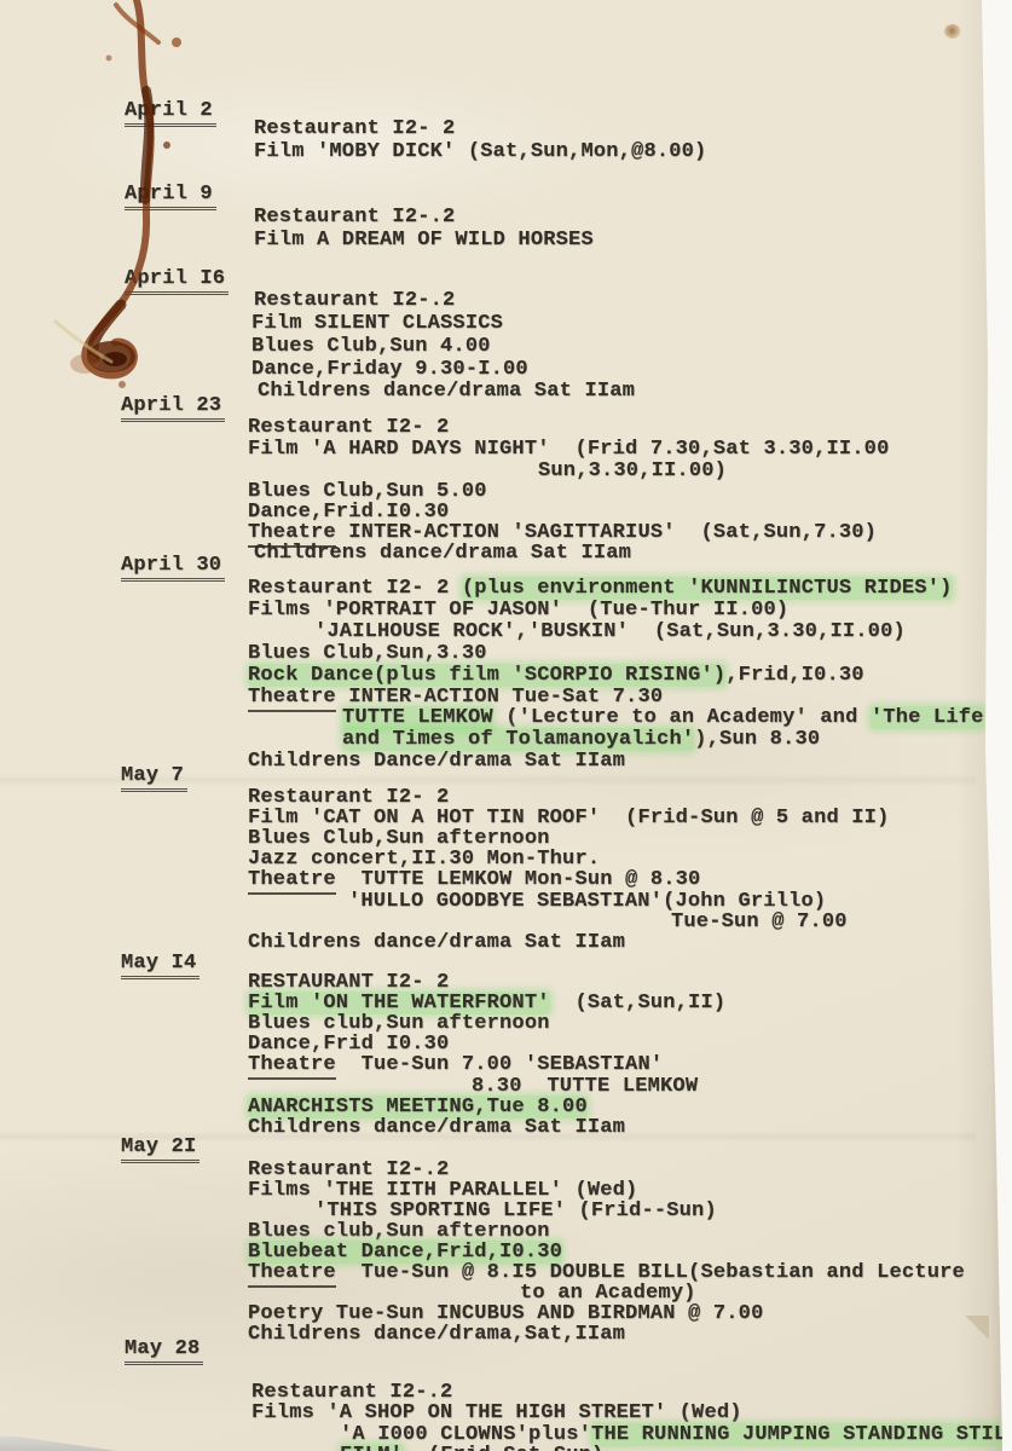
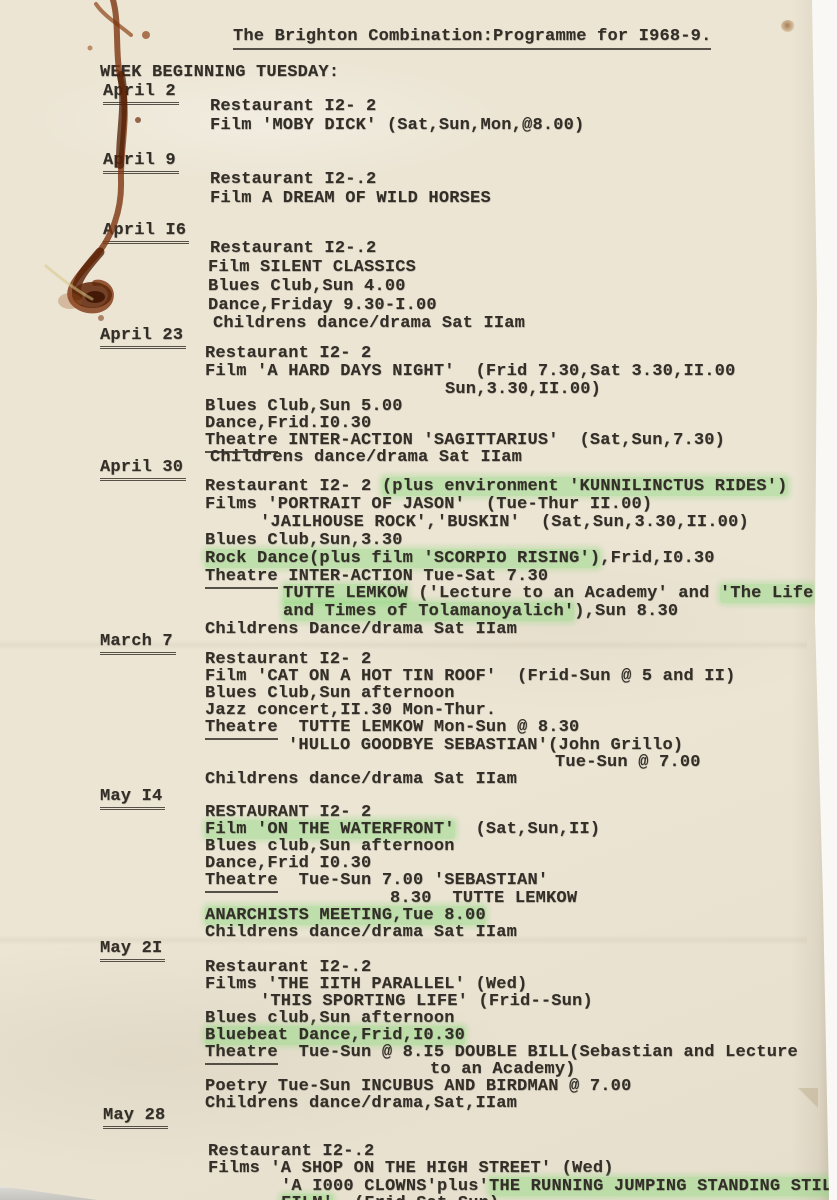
+ The Brighton Combination:Programme for I968-9.
+ WEEK BEGINNING TUESDAY:
  April 2
  Restaurant I2- 2
  Film 'MOBY DICK' (Sat,Sun,Mon,@8.00)
  April 9
  Restaurant I2-.2
  Film A DREAM OF WILD HORSES
  April I6
  Restaurant I2-.2
  Film SILENT CLASSICS
  Blues Club,Sun 4.00
  Dance,Friday 9.30-I.00
  Childrens dance/drama Sat IIam
  April 23
  Restaurant I2- 2
  Film 'A HARD DAYS NIGHT' (Frid 7.30,Sat 3.30,II.00
  Sun,3.30,II.00)
  Blues Club,Sun 5.00
  Dance,Frid.I0.30
  Theatre INTER-ACTION 'SAGITTARIUS' (Sat,Sun,7.30)
  Childrens dance/drama Sat IIam
  April 30
  Restaurant I2- 2 (plus environment 'KUNNILINCTUS RIDES')
  Films 'PORTRAIT OF JASON' (Tue-Thur II.00)
  'JAILHOUSE ROCK','BUSKIN' (Sat,Sun,3.30,II.00)
  Blues Club,Sun,3.30
  Rock Dance(plus film 'SCORPIO RISING'),Frid,I0.30
  Theatre INTER-ACTION Tue-Sat 7.30
  TUTTE LEMKOW ('Lecture to an Academy' and 'The Life
  and Times of Tolamanoyalich'),Sun 8.30
  Childrens Dance/drama Sat IIam
- May 7
+ March 7
  Restaurant I2- 2
  Film 'CAT ON A HOT TIN ROOF' (Frid-Sun @ 5 and II)
  Blues Club,Sun afternoon
  Jazz concert,II.30 Mon-Thur.
  Theatre TUTTE LEMKOW Mon-Sun @ 8.30
  'HULLO GOODBYE SEBASTIAN'(John Grillo)
  Tue-Sun @ 7.00
  Childrens dance/drama Sat IIam
  May I4
  RESTAURANT I2- 2
  Film 'ON THE WATERFRONT' (Sat,Sun,II)
  Blues club,Sun afternoon
  Dance,Frid I0.30
  Theatre Tue-Sun 7.00 'SEBASTIAN'
  8.30 TUTTE LEMKOW
  ANARCHISTS MEETING,Tue 8.00
  Childrens dance/drama Sat IIam
  May 2I
  Restaurant I2-.2
  Films 'THE IITH PARALLEL' (Wed)
  'THIS SPORTING LIFE' (Frid--Sun)
  Blues club,Sun afternoon
  Bluebeat Dance,Frid,I0.30
  Theatre Tue-Sun @ 8.I5 DOUBLE BILL(Sebastian and Lecture
  to an Academy)
  Poetry Tue-Sun INCUBUS AND BIRDMAN @ 7.00
  Childrens dance/drama,Sat,IIam
  May 28
  Restaurant I2-.2
  Films 'A SHOP ON THE HIGH STREET' (Wed)
  'A I000 CLOWNS'plus'THE RUNNING JUMPING STANDING STIL
